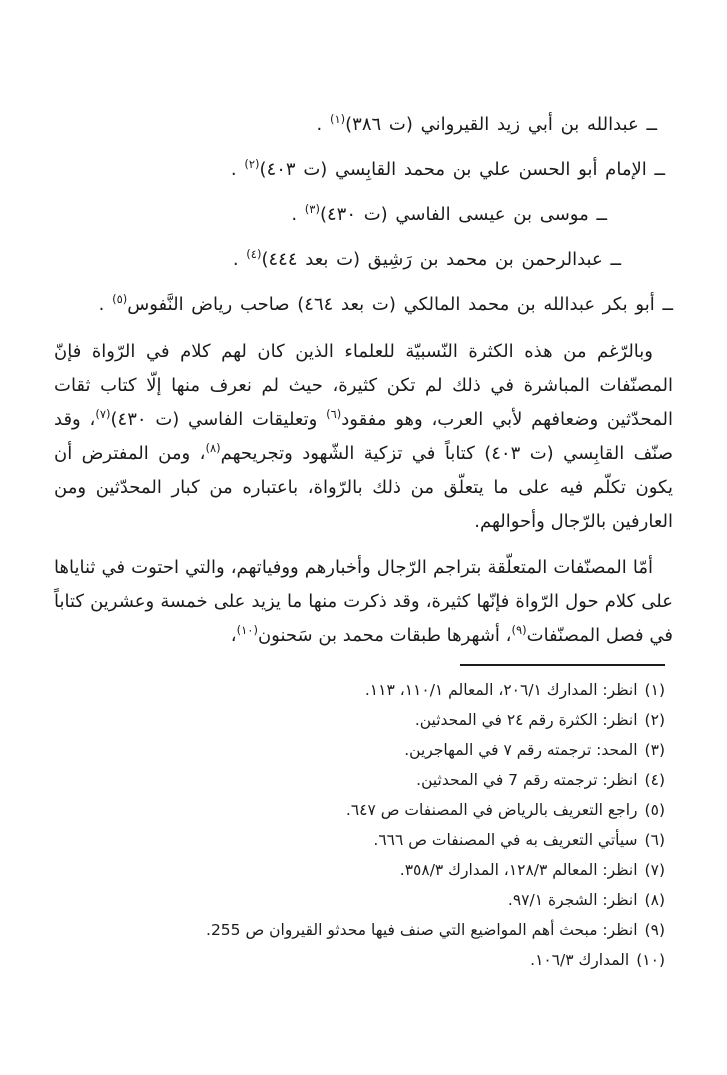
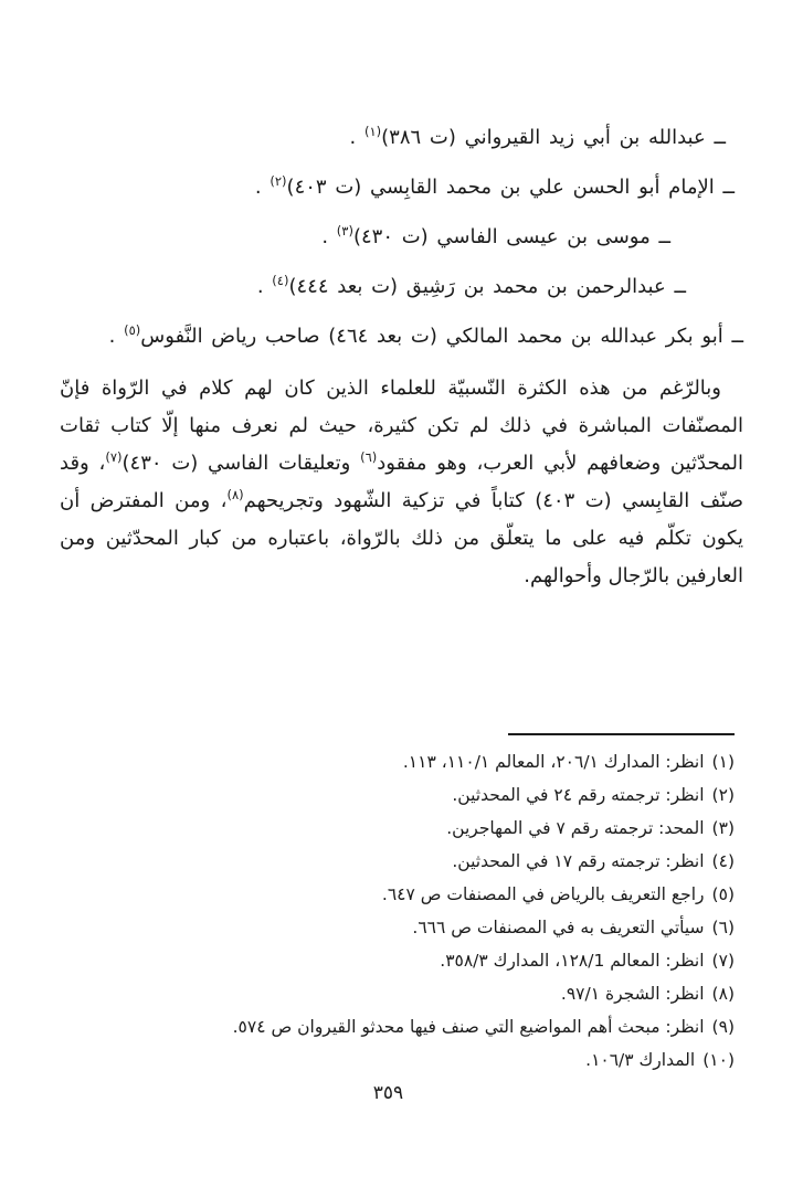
  ــ عبدالله بن أبي زيد القيرواني (ت ٣٨٦)(١) .
  ــ الإمام أبو الحسن علي بن محمد القابِسي (ت ٤٠٣)(٢) .
  ــ موسى بن عيسى الفاسي (ت ٤٣٠)(٣) .
  ــ عبدالرحمن بن محمد بن رَشِيق (ت بعد ٤٤٤)(٤) .
  ــ أبو بكر عبدالله بن محمد المالكي (ت بعد ٤٦٤) صاحب رياض النَّفوس(٥) .
  وبالرّغم من هذه الكثرة النّسبيّة للعلماء الذين كان لهم كلام في الرّواة فإنّ المصنّفات المباشرة في ذلك لم تكن كثيرة، حيث لم نعرف منها إلّا كتاب ثقات المحدّثين وضعافهم لأبي العرب، وهو مفقود(٦) وتعليقات الفاسي (ت ٤٣٠)(٧)، وقد صنّف القابِسي (ت ٤٠٣) كتاباً في تزكية الشّهود وتجريحهم(٨)، ومن المفترض أن يكون تكلّم فيه على ما يتعلّق من ذلك بالرّواة، باعتباره من كبار المحدّثين ومن العارفين بالرّجال وأحوالهم.
- أمّا المصنّفات المتعلّقة بتراجم الرّجال وأخبارهم ووفياتهم، والتي احتوت في ثناياها على كلام حول الرّواة فإنّها كثيرة، وقد ذكرت منها ما يزيد على خمسة وعشرين كتاباً في فصل المصنّفات(٩)، أشهرها طبقات محمد بن سَحنون(١٠)،
  (١)انظر: المدارك ٢٠٦/١، المعالم ١١٠/١، ١١٣.
- (٢)انظر: الكثرة رقم ٢٤ في المحدثين.
+ (٢)انظر: ترجمته رقم ٢٤ في المحدثين.
  (٣)المحد: ترجمته رقم ٧ في المهاجرين.
- (٤)انظر: ترجمته رقم 7 في المحدثين.
+ (٤)انظر: ترجمته رقم ١٧ في المحدثين.
  (٥)راجع التعريف بالرياض في المصنفات ص ٦٤٧.
  (٦)سيأتي التعريف به في المصنفات ص ٦٦٦.
- (٧)انظر: المعالم ١٢٨/٣، المدارك ٣٥٨/٣.
+ (٧)انظر: المعالم ١٢٨/1، المدارك ٣٥٨/٣.
  (٨)انظر: الشجرة ٩٧/١.
- (٩)انظر: مبحث أهم المواضيع التي صنف فيها محدثو القيروان ص 255.
+ (٩)انظر: مبحث أهم المواضيع التي صنف فيها محدثو القيروان ص ٥٧٤.
  (١٠)المدارك ١٠٦/٣.
+ ٣٥٩
